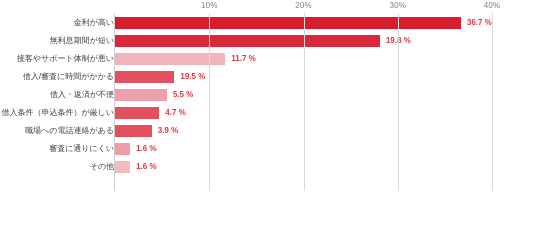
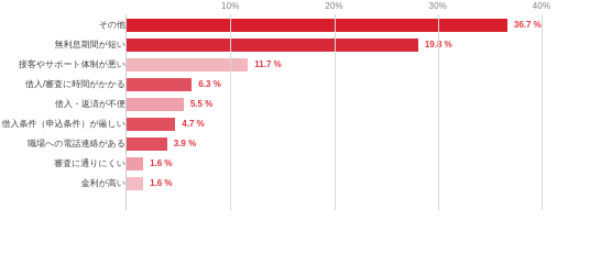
  10%
  20%
  30%
  40%
- 金利が高い
+ その他
  36.7 %
  無利息期間が短い
  19.8 %
  接客やサポート体制が悪い
  11.7 %
  借入/審査に時間がかかる
- 19.5 %
+ 6.3 %
  借入・返済が不便
  5.5 %
  借入条件（申込条件）が厳しい
  4.7 %
  職場への電話連絡がある
  3.9 %
  審査に通りにくい
  1.6 %
- その他
+ 金利が高い
  1.6 %
